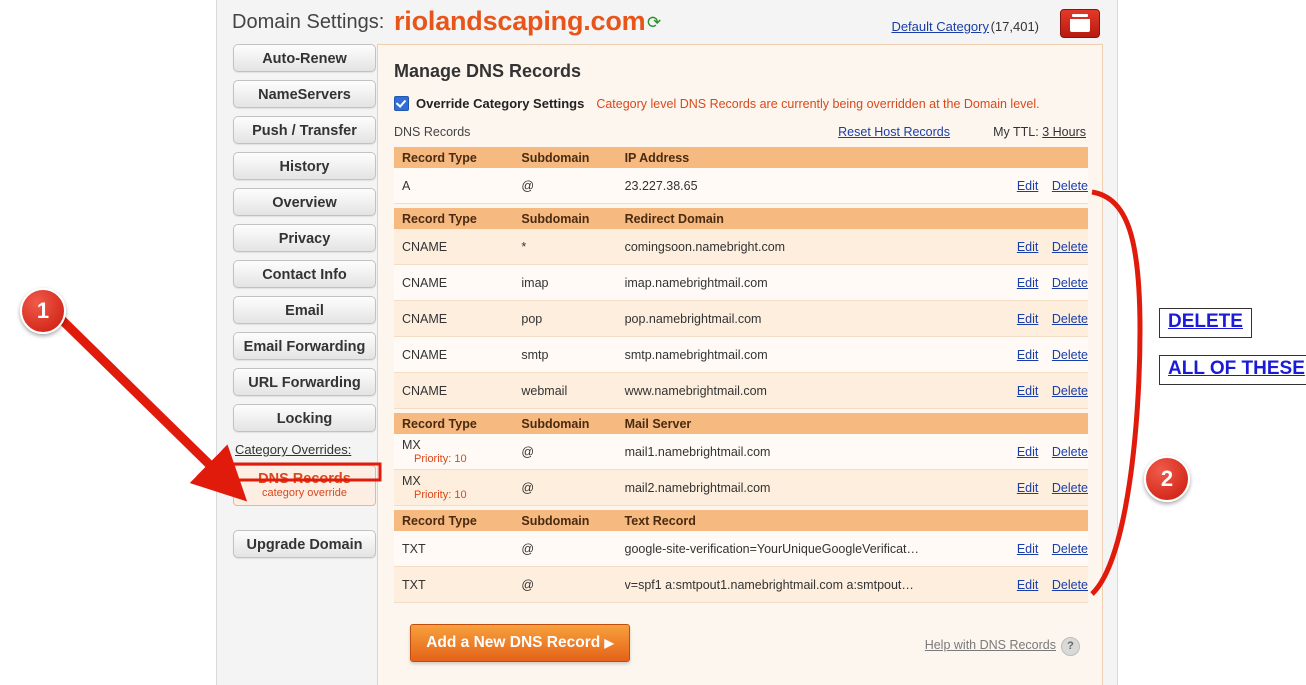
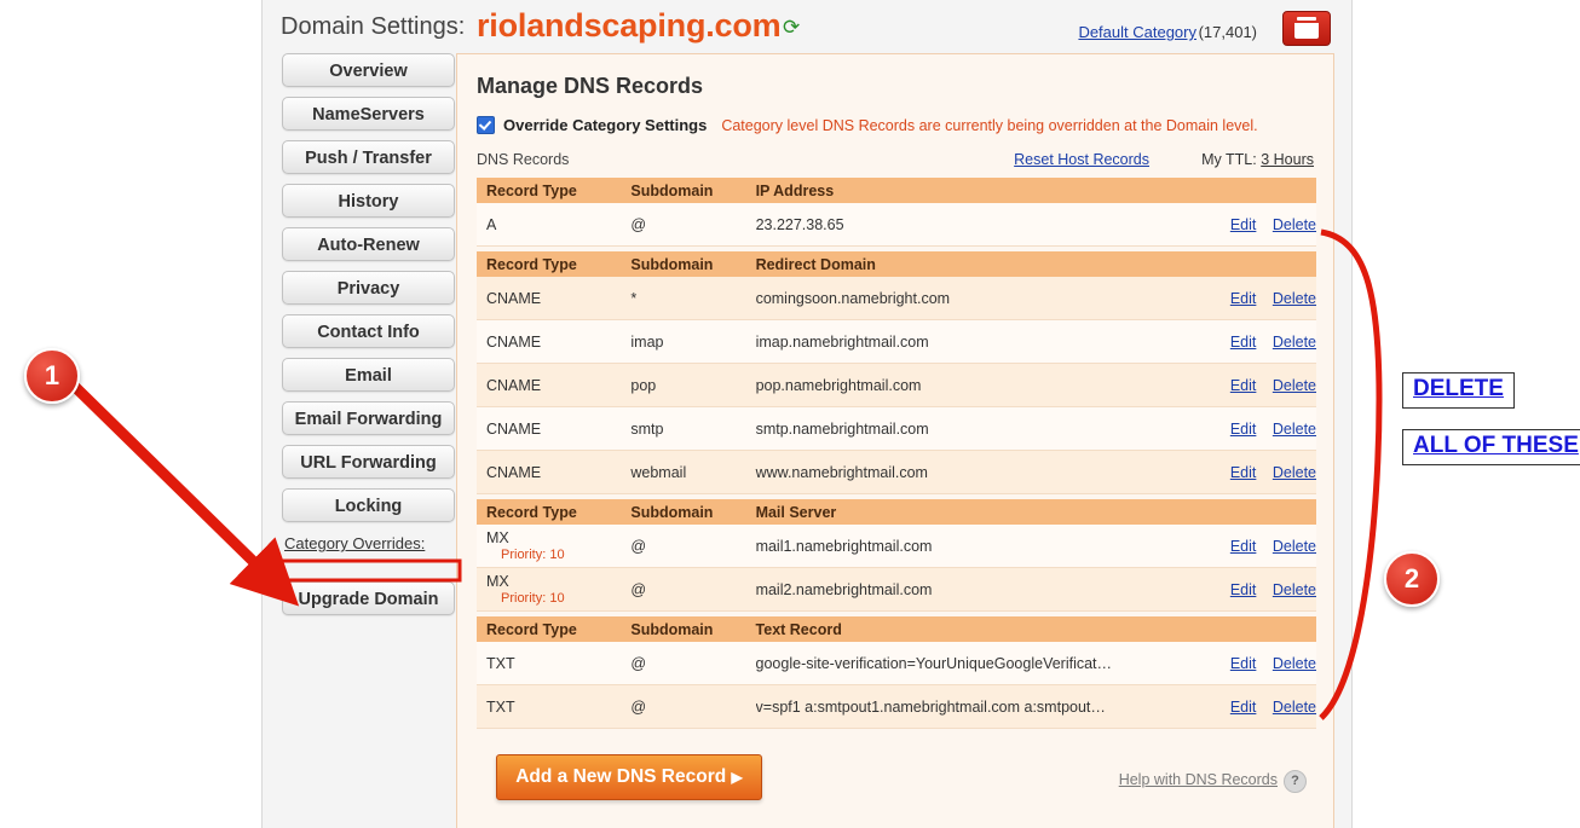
  Domain Settings:
  riolandscaping.com
  ⟳
  Default Category
  (17,401)
- Auto-Renew
+ Overview
  NameServers
  Push / Transfer
  History
- Overview
+ Auto-Renew
  Privacy
  Contact Info
  Email
  Email Forwarding
  URL Forwarding
  Locking
  Category Overrides:
- category override
  Upgrade Domain
  Manage DNS Records
  Override Category Settings
  Category level DNS Records are currently being overridden at the Domain level.
  DNS Records
  Reset Host Records
  My TTL: 3 Hours
  Record Type	Subdomain	IP Address
  A	@	23.227.38.65	Edit Delete
  Record Type	Subdomain	Redirect Domain
  CNAME	*	comingsoon.namebright.com	Edit Delete
  CNAME	imap	imap.namebrightmail.com	Edit Delete
  CNAME	pop	pop.namebrightmail.com	Edit Delete
  CNAME	smtp	smtp.namebrightmail.com	Edit Delete
  CNAME	webmail	www.namebrightmail.com	Edit Delete
  Record Type	Subdomain	Mail Server
  MX Priority: 10	@	mail1.namebrightmail.com	Edit Delete
  MX Priority: 10	@	mail2.namebrightmail.com	Edit Delete
  Record Type	Subdomain	Text Record
  TXT	@	google-site-verification=YourUniqueGoogleVerificat…	Edit Delete
  TXT	@	v=spf1 a:smtpout1.namebrightmail.com a:smtpout…	Edit Delete
  Add a New DNS Record ▶
  Help with DNS Records
  ?
  1
  2
  DELETE
  ALL OF THESE
